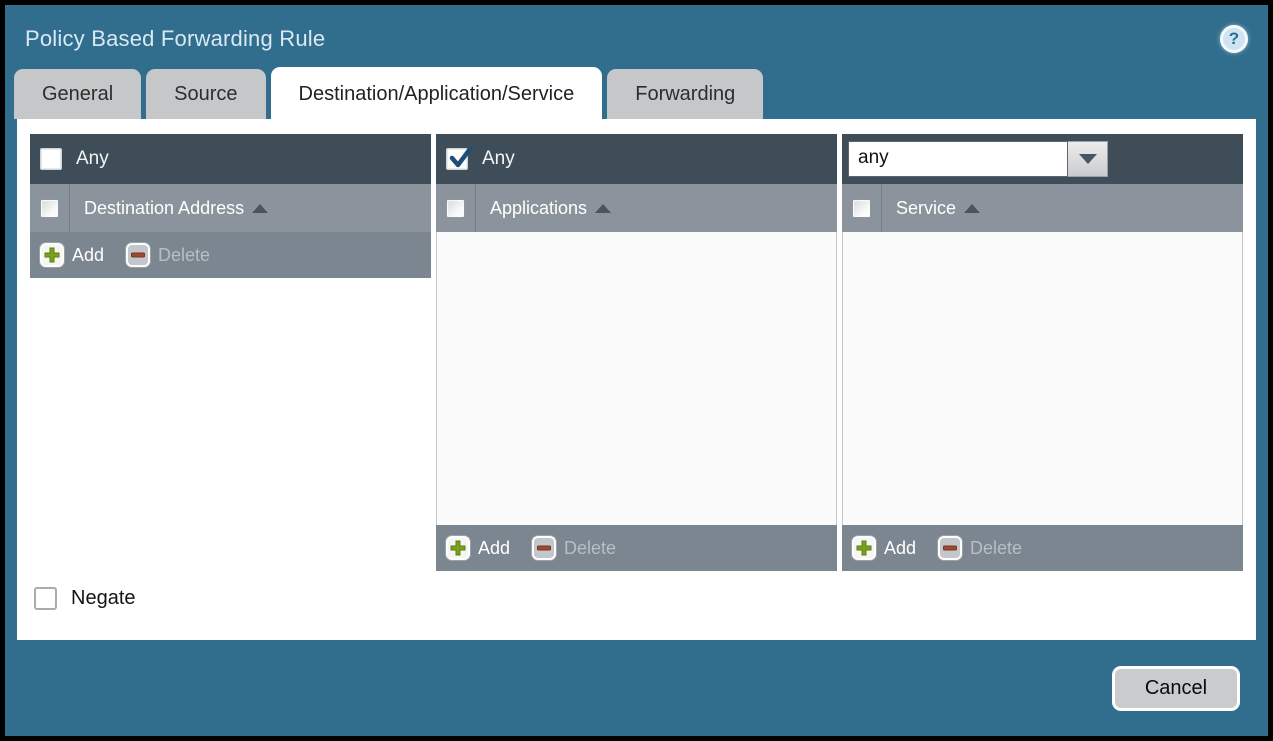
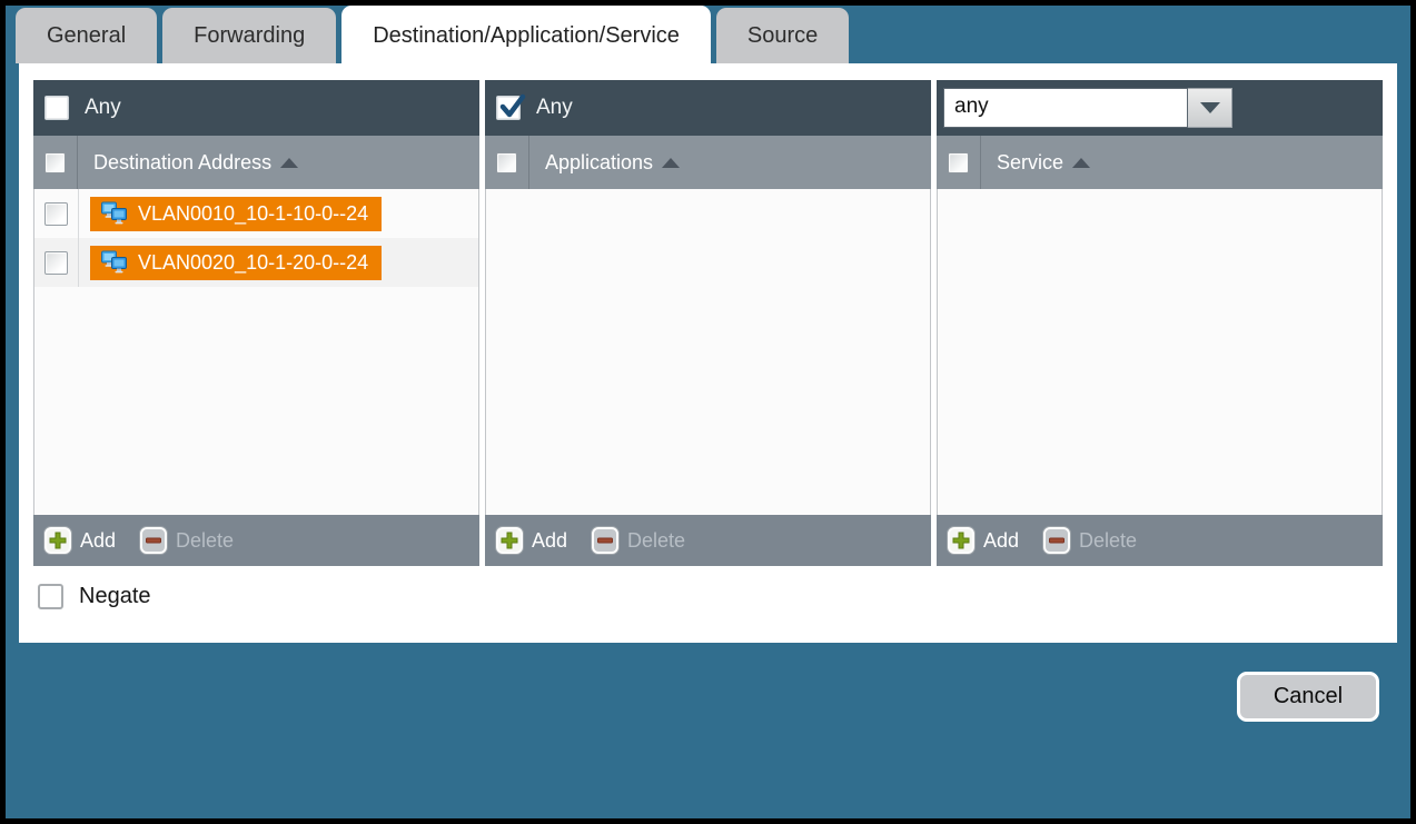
- Policy Based Forwarding Rule
- ?
  General
- Source
+ Forwarding
  Destination/Application/Service
- Forwarding
+ Source
  Any
  Destination Address
+ VLAN0010_10-1-10-0--24
+ VLAN0020_10-1-20-0--24
  Add
  Delete
  Any
  Applications
  Add
  Delete
  any
  Service
  Add
  Delete
  Negate
  Cancel
